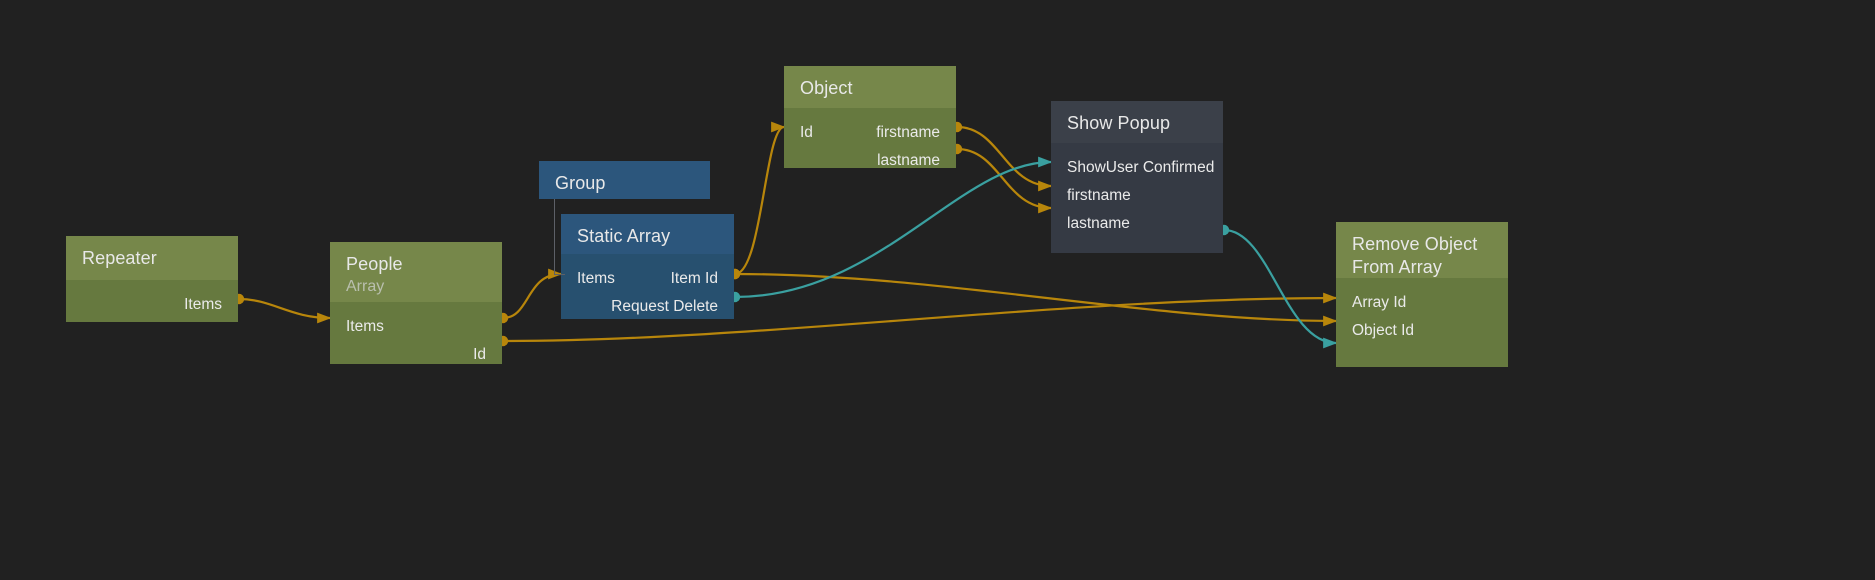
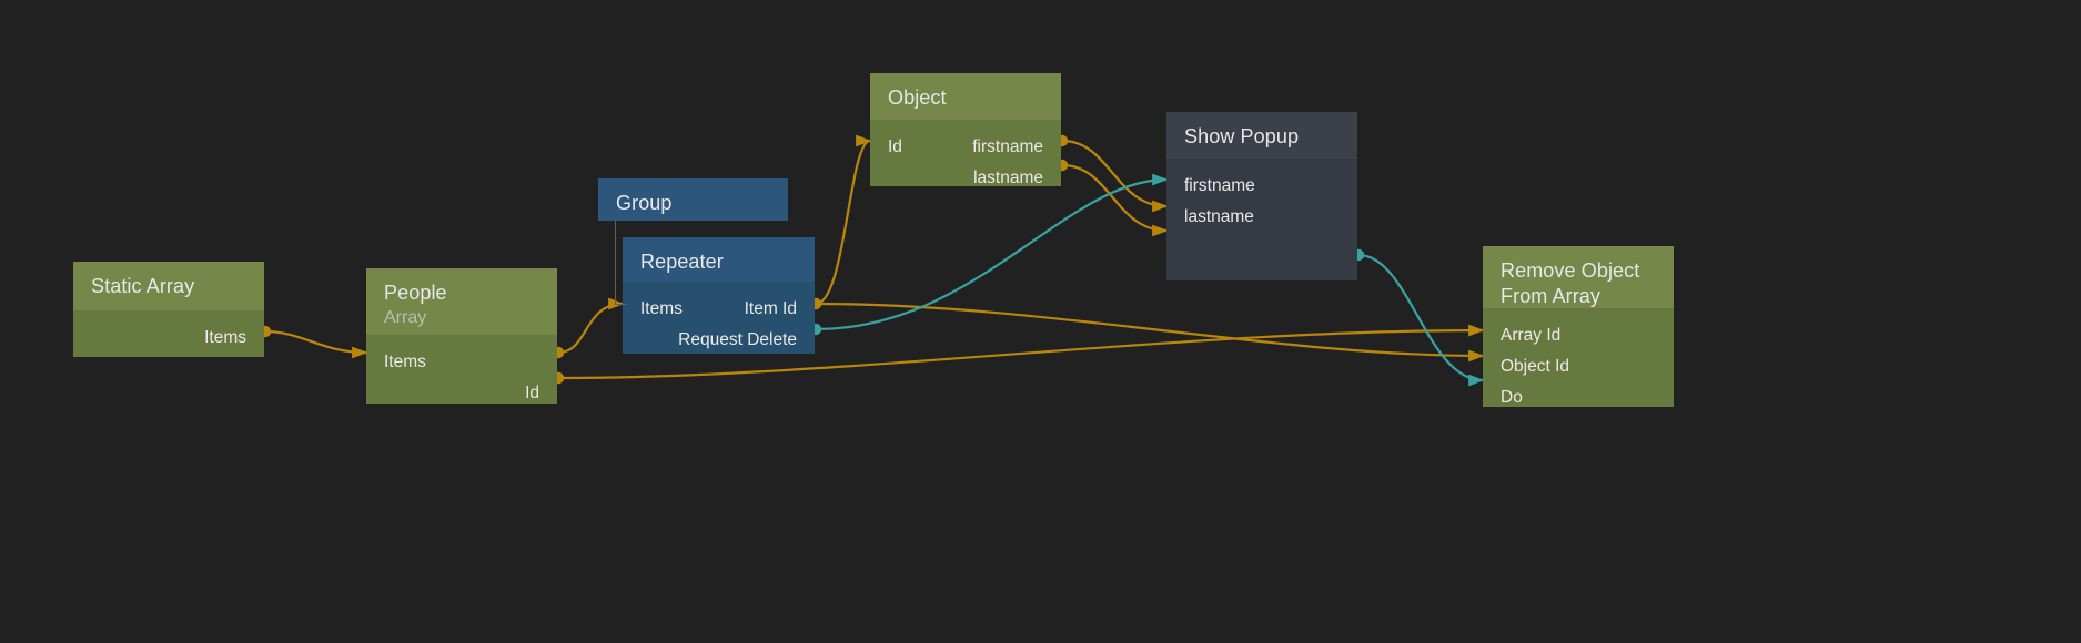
- Repeater
+ Static Array
  Items
  People
  Array
  Items
  Id
  Group
- Static Array
+ Repeater
  Items
  Item Id
  Request Delete
  Object
  Id
  firstname
  lastname
  Show Popup
- Show
- User Confirmed
  firstname
  lastname
  Remove Object From Array
  Array Id
  Object Id
+ Do
